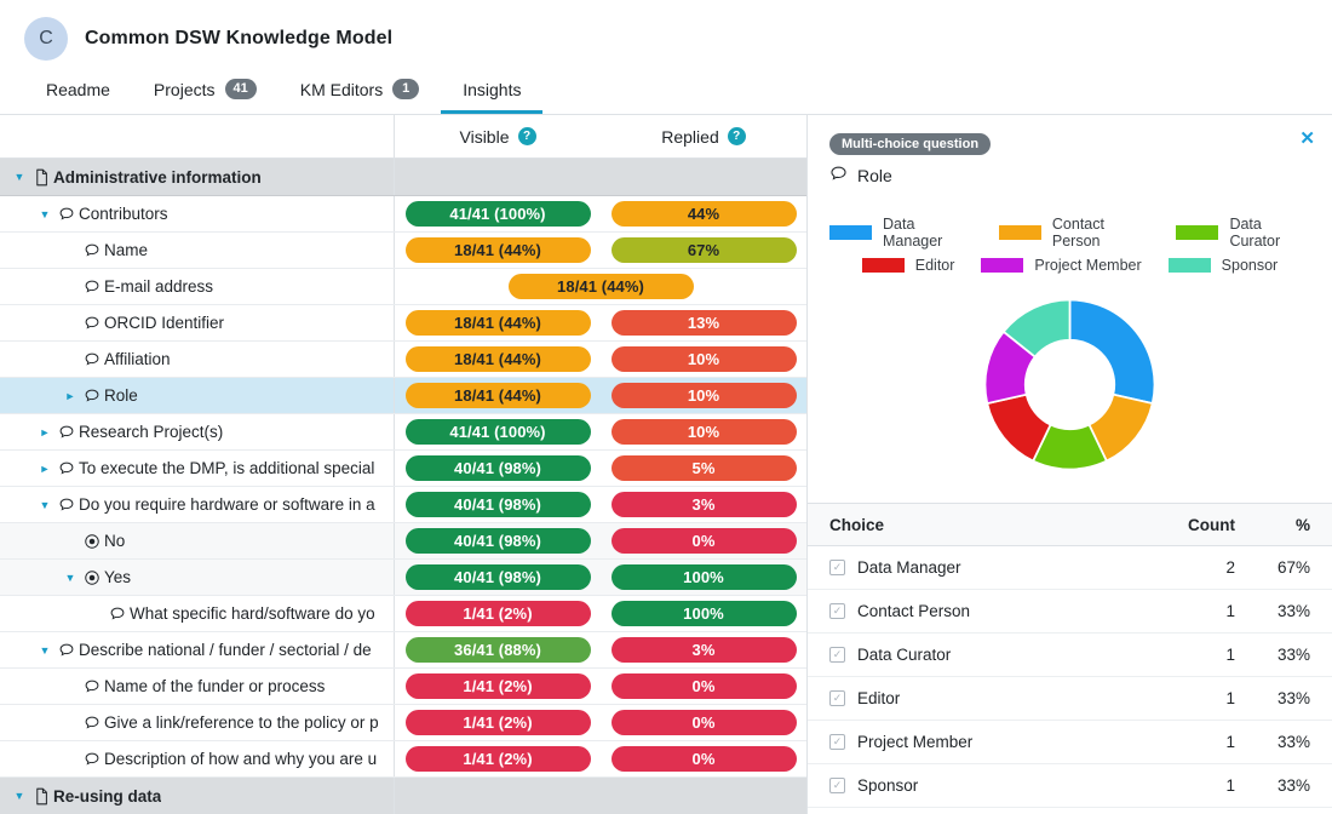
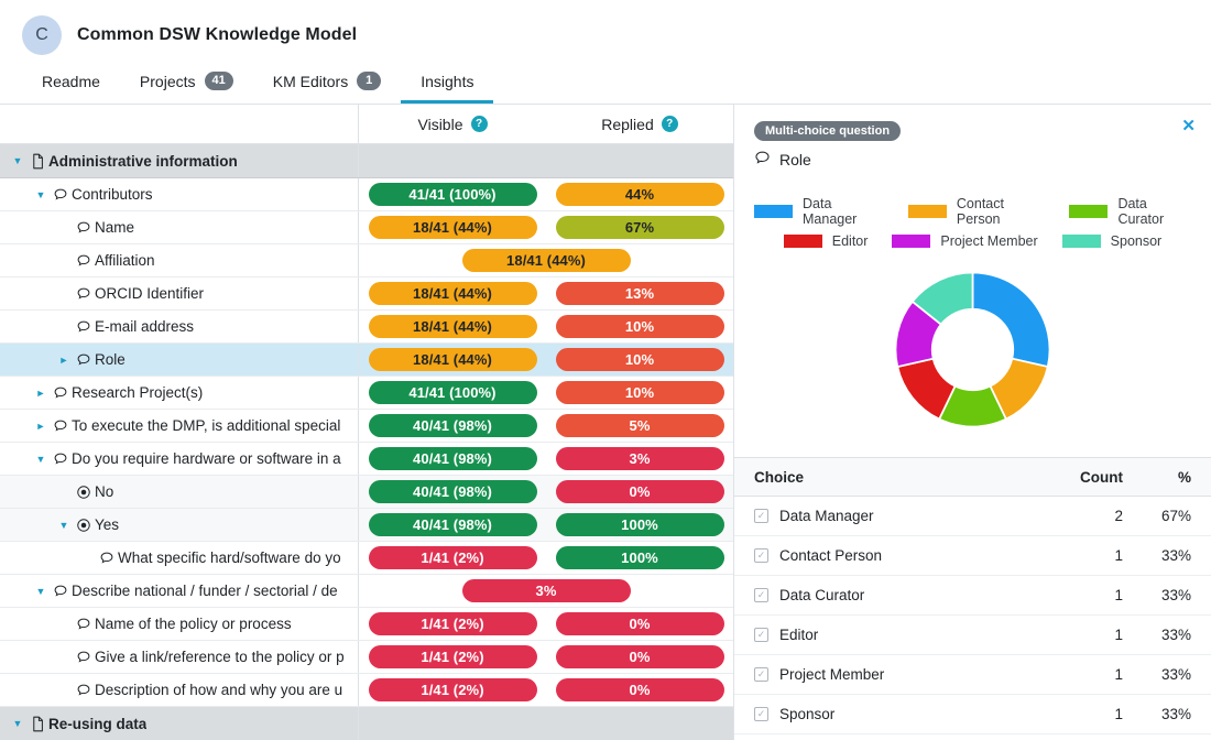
  C
  Common DSW Knowledge Model
  Readme
  Projects
  41
  KM Editors
  1
  Insights
  Visible
  ?
  Replied
  ?
  ▼
  Administrative information
  ▼
  Contributors
  41/41 (100%)
  44%
  Name
  18/41 (44%)
  67%
- E-mail address
+ Affiliation
  18/41 (44%)
  ORCID Identifier
  18/41 (44%)
  13%
- Affiliation
+ E-mail address
  18/41 (44%)
  10%
  ►
  Role
  18/41 (44%)
  10%
  ►
  Research Project(s)
  41/41 (100%)
  10%
  ►
  To execute the DMP, is additional special
  40/41 (98%)
  5%
  ▼
  Do you require hardware or software in a
  40/41 (98%)
  3%
  No
  40/41 (98%)
  0%
  ▼
  Yes
  40/41 (98%)
  100%
  What specific hard/software do yo
  1/41 (2%)
  100%
  ▼
  Describe national / funder / sectorial / de
- 36/41 (88%)
  3%
- Name of the funder or process
+ Name of the policy or process
  1/41 (2%)
  0%
  Give a link/reference to the policy or p
  1/41 (2%)
  0%
  Description of how and why you are u
  1/41 (2%)
  0%
  ▼
  Re-using data
  Multi-choice question
  ✕
  Role
  Data Manager
  Contact Person
  Data Curator
  Editor
  Project Member
  Sponsor
  Choice
  Count
  %
  ✓
  Data Manager
  2
  67%
  ✓
  Contact Person
  1
  33%
  ✓
  Data Curator
  1
  33%
  ✓
  Editor
  1
  33%
  ✓
  Project Member
  1
  33%
  ✓
  Sponsor
  1
  33%
